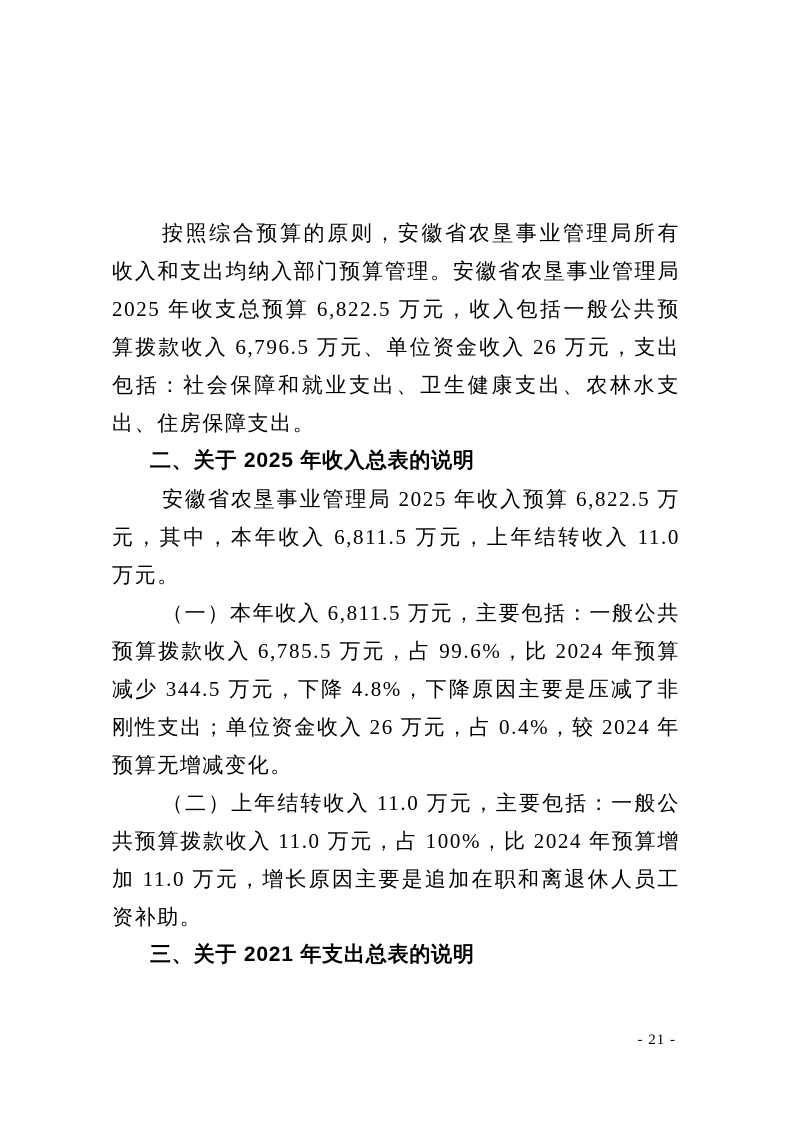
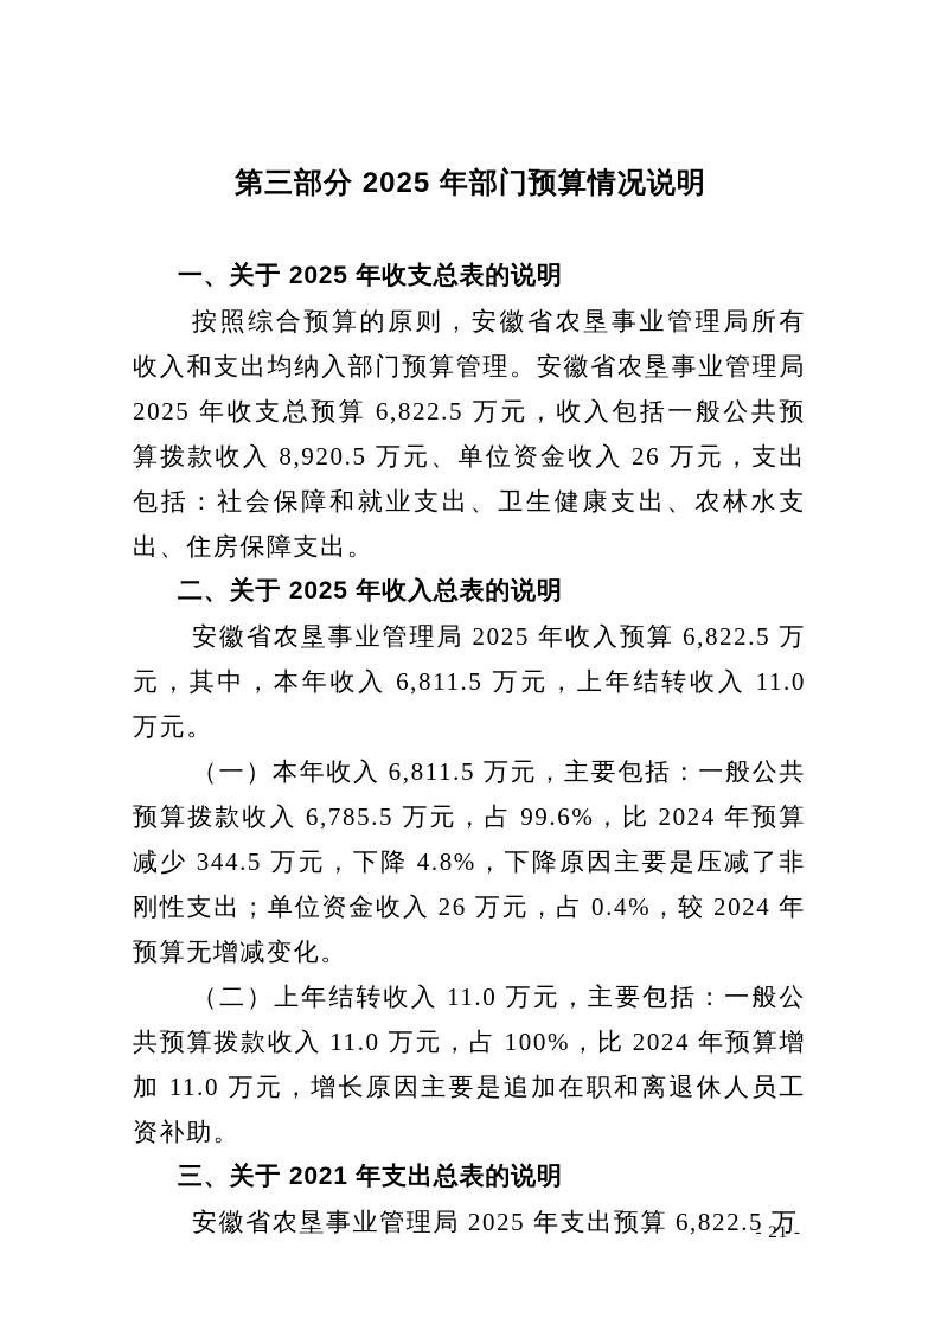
+ 第三部分 2025 年部门预算情况说明
+ 一、关于 2025 年收支总表的说明
- 按照综合预算的原则，安徽省农垦事业管理局所有收入和支出均纳入部门预算管理。安徽省农垦事业管理局 2025 年收支总预算 6,822.5 万元，收入包括一般公共预算拨款收入 6,796.5 万元、单位资金收入 26 万元，支出包括：社会保障和就业支出、卫生健康支出、农林水支出、住房保障支出。
+ 按照综合预算的原则，安徽省农垦事业管理局所有收入和支出均纳入部门预算管理。安徽省农垦事业管理局 2025 年收支总预算 6,822.5 万元，收入包括一般公共预算拨款收入 8,920.5 万元、单位资金收入 26 万元，支出包括：社会保障和就业支出、卫生健康支出、农林水支出、住房保障支出。
  二、关于 2025 年收入总表的说明
  安徽省农垦事业管理局 2025 年收入预算 6,822.5 万元，其中，本年收入 6,811.5 万元，上年结转收入 11.0 万元。
  （一）本年收入 6,811.5 万元，主要包括：一般公共预算拨款收入 6,785.5 万元，占 99.6%，比 2024 年预算减少 344.5 万元，下降 4.8%，下降原因主要是压减了非刚性支出；单位资金收入 26 万元，占 0.4%，较 2024 年预算无增减变化。
  （二）上年结转收入 11.0 万元，主要包括：一般公共预算拨款收入 11.0 万元，占 100%，比 2024 年预算增加 11.0 万元，增长原因主要是追加在职和离退休人员工资补助。
  三、关于 2021 年支出总表的说明
+ 安徽省农垦事业管理局 2025 年支出预算 6,822.5 万
  - 21 -
